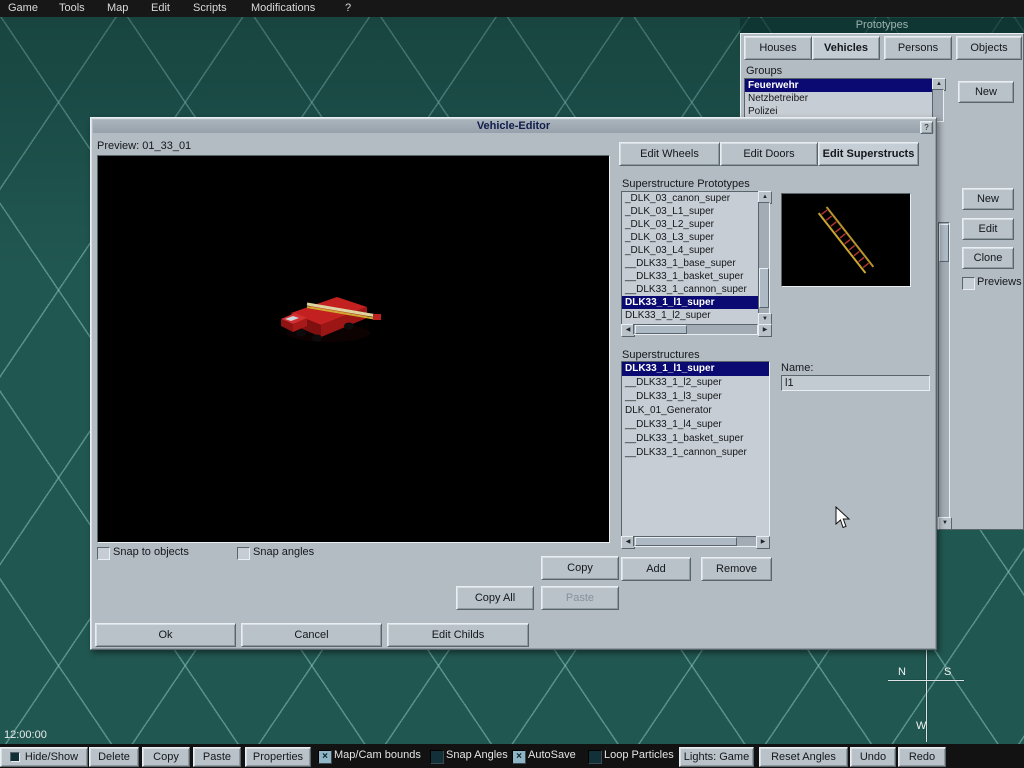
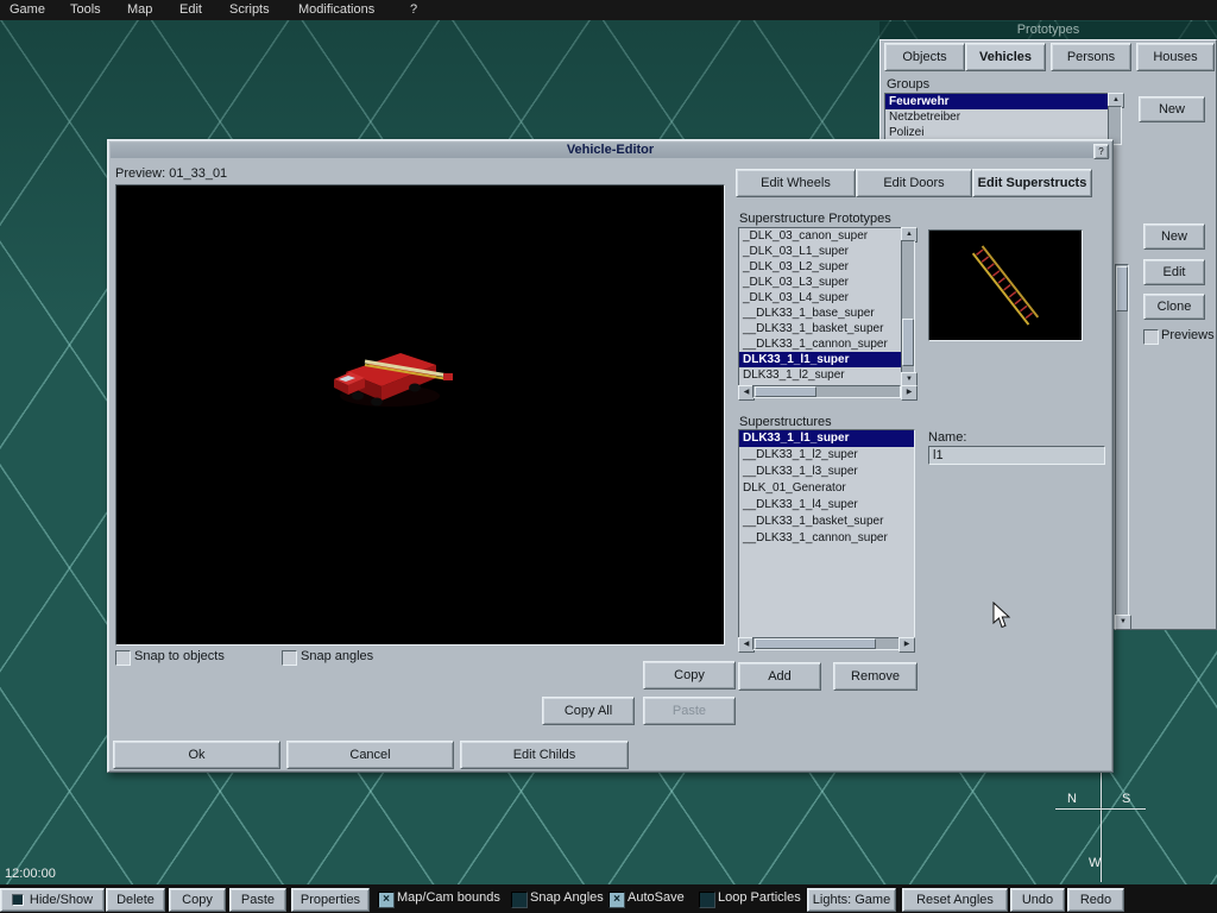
  N
  S
  W
  Game
  Tools
  Map
  Edit
  Scripts
  Modifications
  ?
  Prototypes
- Houses
+ Objects
  Vehicles
  Persons
- Objects
+ Houses
  Groups
  Feuerwehr
  Netzbetreiber
  Polizei
  New
  New
  Edit
  Clone
  Previews
  Vehicle-Editor
  ?
  Preview: 01_33_01
  Edit Wheels
  Edit Doors
  Edit Superstructs
  Superstructure Prototypes
  _DLK_03_canon_super
  _DLK_03_L1_super
  _DLK_03_L2_super
  _DLK_03_L3_super
  _DLK_03_L4_super
  __DLK33_1_base_super
  __DLK33_1_basket_super
  __DLK33_1_cannon_super
  DLK33_1_l1_super
  DLK33_1_l2_super
  Superstructures
  DLK33_1_l1_super
  __DLK33_1_l2_super
  __DLK33_1_l3_super
  DLK_01_Generator
  __DLK33_1_l4_super
  __DLK33_1_basket_super
  __DLK33_1_cannon_super
  Name:
  l1
  Snap to objects
  Snap angles
  Copy
  Add
  Remove
  Copy All
  Paste
  Ok
  Cancel
  Edit Childs
  12:00:00
  Hide/Show
  Delete
  Copy
  Paste
  Properties
  ×
  Map/Cam bounds
  Snap Angles
  ×
  AutoSave
  Loop Particles
  Lights: Game
  Reset Angles
  Undo
  Redo
